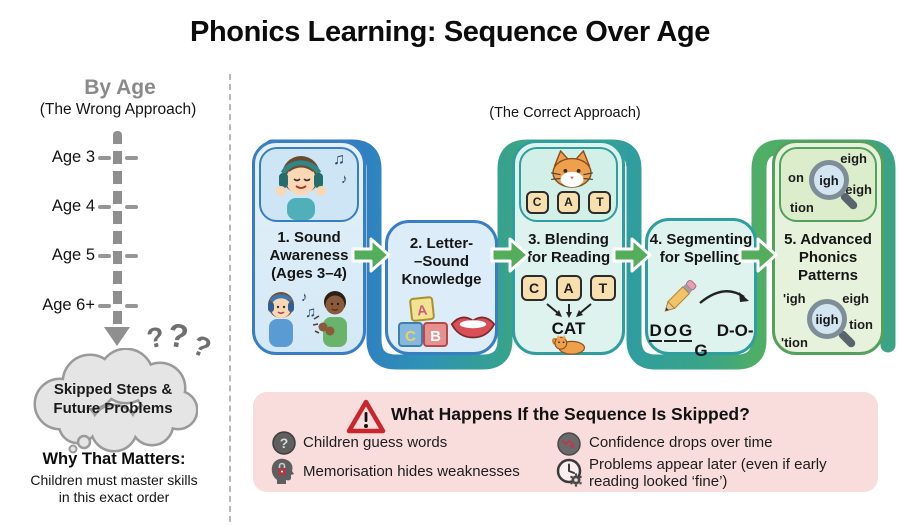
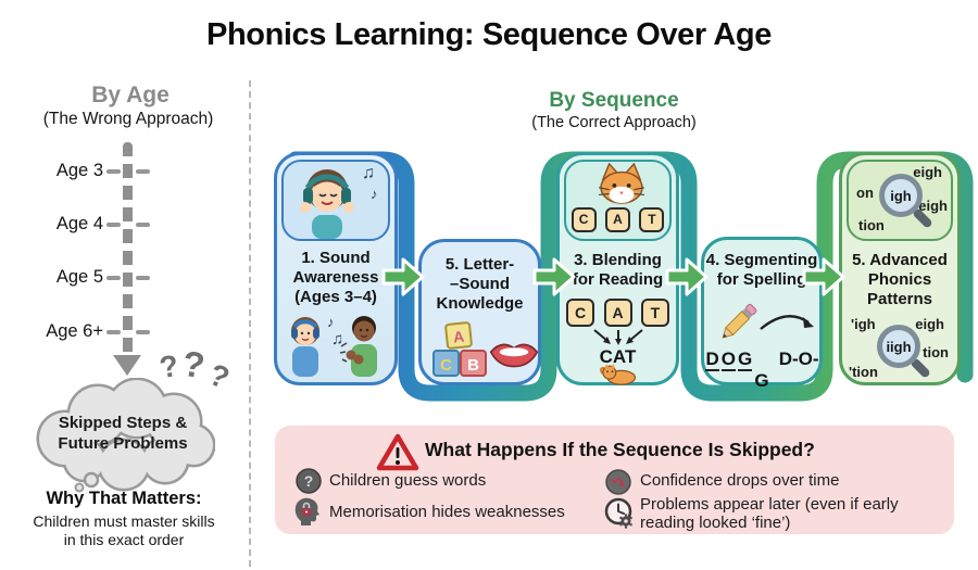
  Phonics Learning: Sequence Over Age
  By Age
  (The Wrong Approach)
  Age 3
  Age 4
  Age 5
  Age 6+
  Skipped Steps &
  Future Problems
  Why That Matters:
  Children must master skills
  in this exact order
+ By Sequence
  (The Correct Approach)
  ♫
  ♪
  1. Sound
  Awareness
  (Ages 3–4)
  ♪
  ♫
- 2. Letter-
+ 5. Letter-
  –Sound
  Knowledge
  C
  B
  C A T
  3. Blending
  for Reading
  C A T
  CAT
  4. Segmenting
  for Spelling
  DOG D-O-G
  eigh
  on
  eigh
  tion
  igh
  5. Advanced
  Phonics
  Patterns
  'igh
  eigh
  tion
  'tion
  iigh
  What Happens If the Sequence Is Skipped?
  ?
  Children guess words
  Memorisation hides weaknesses
  Confidence drops over time
  Problems appear later (even if early reading looked ‘fine’)
